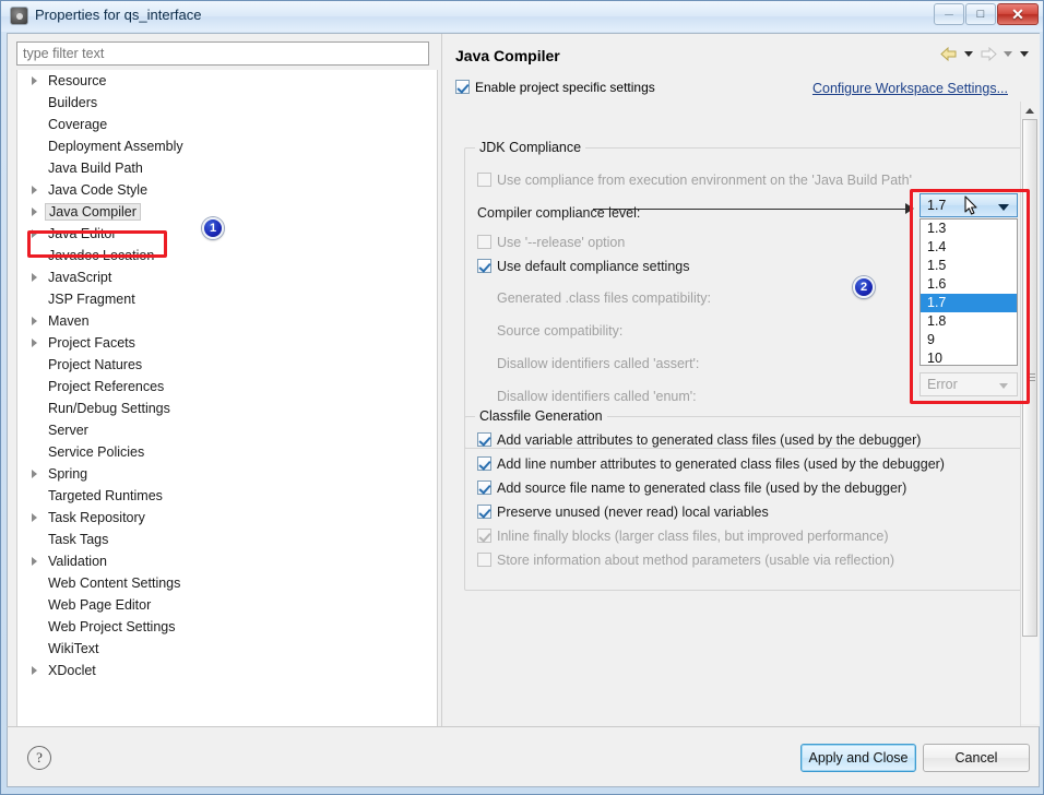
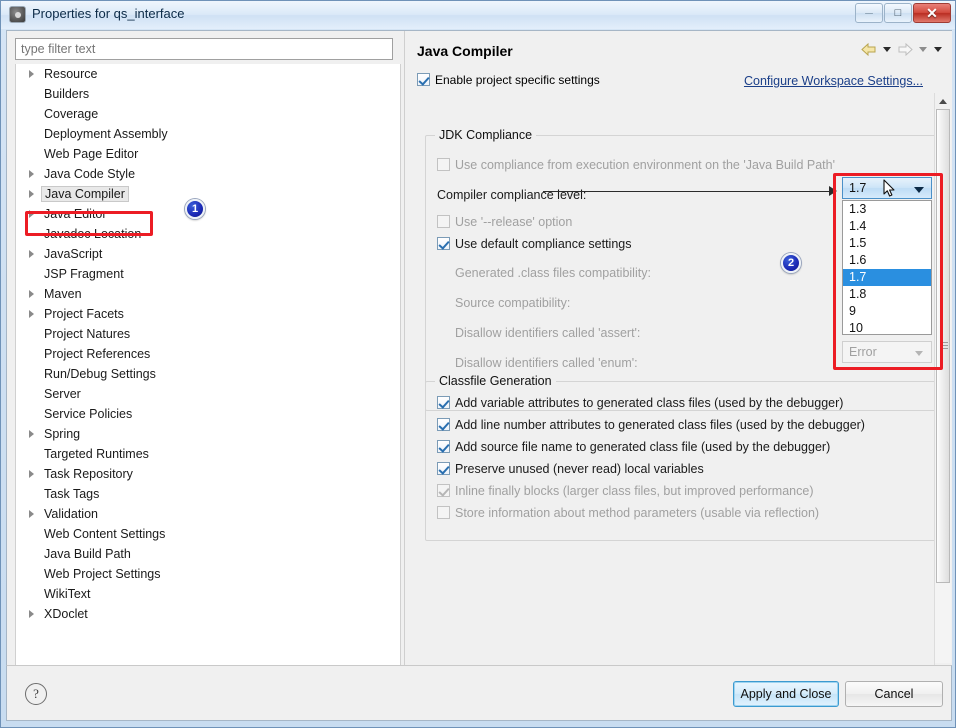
  Properties for qs_interface
  –
  □
  ✕
  type filter text
  Resource
  Builders
  Coverage
  Deployment Assembly
- Java Build Path
+ Web Page Editor
  Java Code Style
  Java Compiler
  Java Editor
  Javadoc Location
  JavaScript
  JSP Fragment
  Maven
  Project Facets
  Project Natures
  Project References
  Run/Debug Settings
  Server
  Service Policies
  Spring
  Targeted Runtimes
  Task Repository
  Task Tags
  Validation
  Web Content Settings
- Web Page Editor
+ Java Build Path
  Web Project Settings
  WikiText
  XDoclet
  1
  Java Compiler
  Enable project specific settings
  Configure Workspace Settings...
  JDK Compliance
  Use compliance from execution environment on the 'Java Build Path'
  Compiler compliance level:
  Use '--release' option
  Use default compliance settings
  Generated .class files compatibility:
  Source compatibility:
  Disallow identifiers called 'assert':
  Disallow identifiers called 'enum':
  Classfile Generation
  Add variable attributes to generated class files (used by the debugger)
  Add line number attributes to generated class files (used by the debugger)
  Add source file name to generated class file (used by the debugger)
  Preserve unused (never read) local variables
  Inline finally blocks (larger class files, but improved performance)
  Store information about method parameters (usable via reflection)
  2
  1.7
  1.3
  1.4
  1.5
  1.6
  1.7
  1.8
  9
  10
  Error
  ?
  Apply and Close
  Cancel
